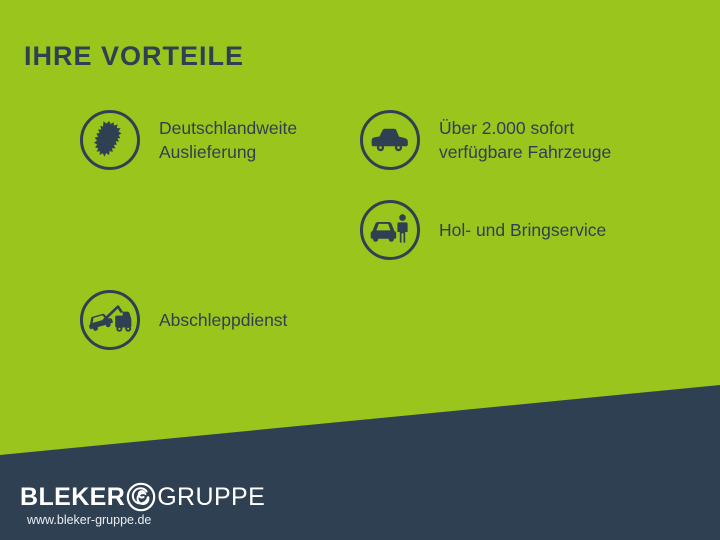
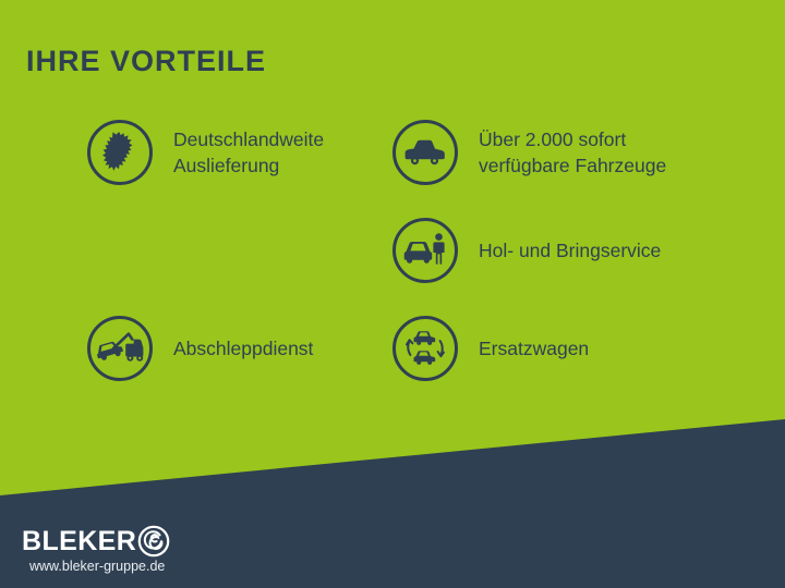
  IHRE VORTEILE
  Deutschlandweite
  Auslieferung
  Über 2.000 sofort
  verfügbare Fahrzeuge
  Hol- und Bringservice
  Abschleppdienst
+ Ersatzwagen
  BLEKER
- GRUPPE
  www.bleker-gruppe.de
